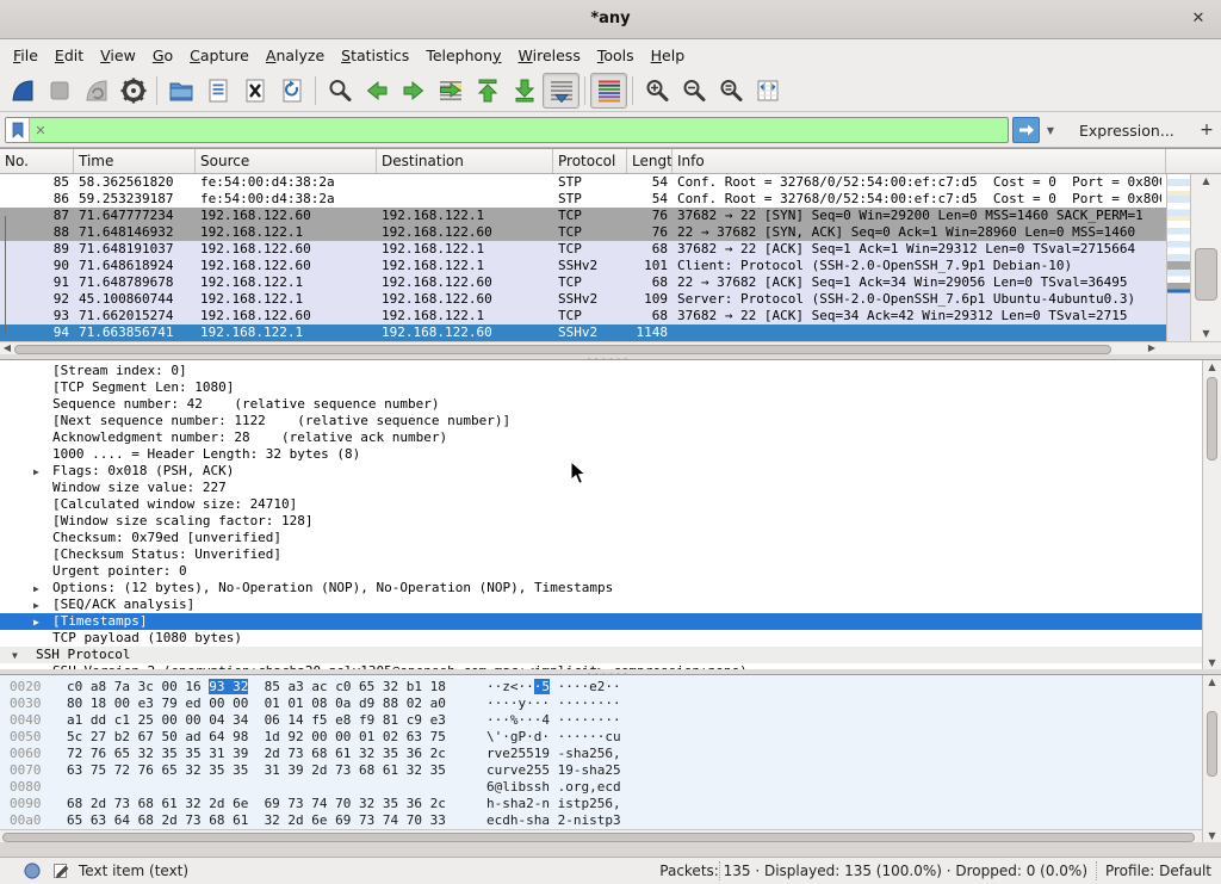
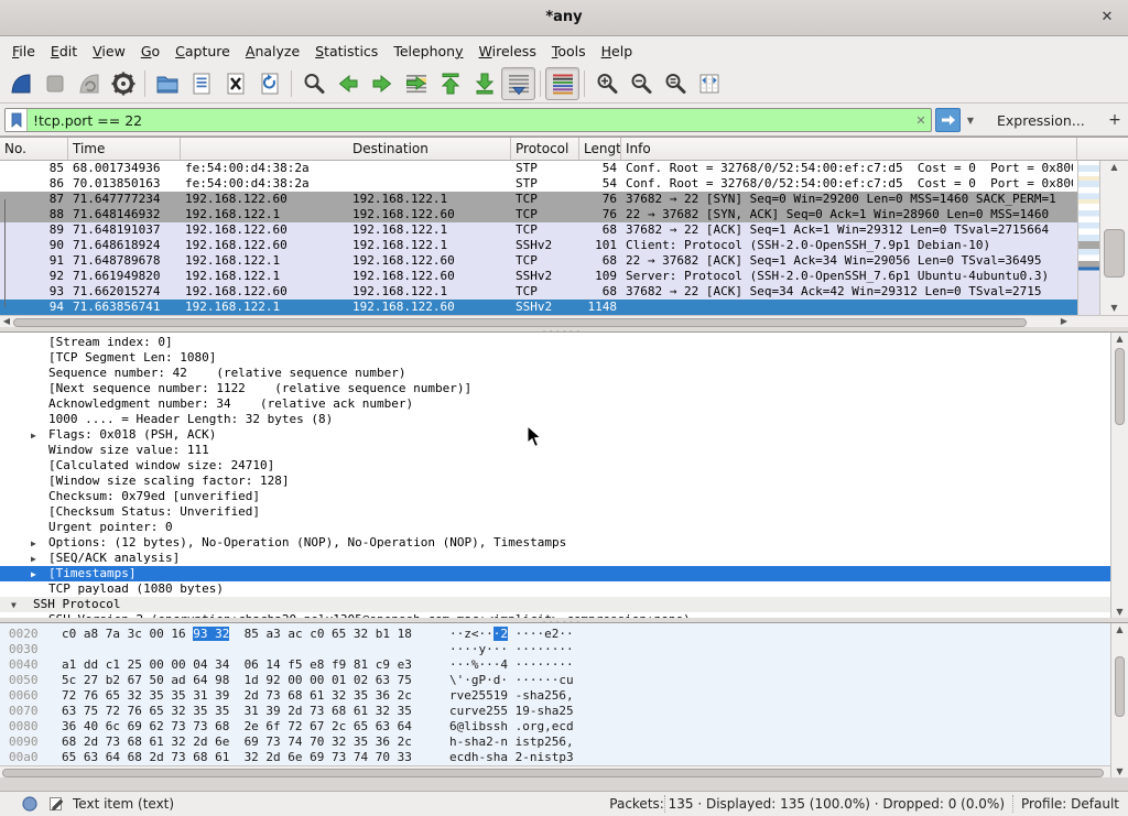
  *any
  ✕
  File
  Edit
  View
  Go
  Capture
  Analyze
  Statistics
  Telephony
  Wireless
  Tools
  Help
+ !tcp.port == 22
  ✕
  ▼
  Expression...
  +
  No.
  Time
- Source
  Destination
  Protocol
  Lengt
  Info
  85
- 58.362561820
+ 68.001734936
  fe:54:00:d4:38:2a
  STP
  54
  Conf. Root = 32768/0/52:54:00:ef:c7:d5 Cost = 0 Port = 0x80
  86
- 59.253239187
+ 70.013850163
  fe:54:00:d4:38:2a
  STP
  54
  Conf. Root = 32768/0/52:54:00:ef:c7:d5 Cost = 0 Port = 0x80
  87
  71.647777234
  192.168.122.60
  192.168.122.1
  TCP
  76
  37682 → 22 [SYN] Seq=0 Win=29200 Len=0 MSS=1460 SACK_PERM=1
  88
  71.648146932
  192.168.122.1
  192.168.122.60
  TCP
  76
  22 → 37682 [SYN, ACK] Seq=0 Ack=1 Win=28960 Len=0 MSS=1460
  89
  71.648191037
  192.168.122.60
  192.168.122.1
  TCP
  68
  37682 → 22 [ACK] Seq=1 Ack=1 Win=29312 Len=0 TSval=2715664
  90
  71.648618924
  192.168.122.60
  192.168.122.1
  SSHv2
  101
  Client: Protocol (SSH-2.0-OpenSSH_7.9p1 Debian-10)
  91
  71.648789678
  192.168.122.1
  192.168.122.60
  TCP
  68
  22 → 37682 [ACK] Seq=1 Ack=34 Win=29056 Len=0 TSval=36495
  92
- 45.100860744
+ 71.661949820
  192.168.122.1
  192.168.122.60
  SSHv2
  109
  Server: Protocol (SSH-2.0-OpenSSH_7.6p1 Ubuntu-4ubuntu0.3)
  93
  71.662015274
  192.168.122.60
  192.168.122.1
  TCP
  68
  37682 → 22 [ACK] Seq=34 Ack=42 Win=29312 Len=0 TSval=2715
  94
  71.663856741
  192.168.122.1
  192.168.122.60
  SSHv2
  1148
  ▲
  ▼
  ◀
  ▶
  [Stream index: 0]
  [TCP Segment Len: 1080]
  Sequence number: 42 (relative sequence number)
  [Next sequence number: 1122 (relative sequence number)]
- Acknowledgment number: 28 (relative ack number)
+ Acknowledgment number: 34 (relative ack number)
  1000 .... = Header Length: 32 bytes (8)
  ▶
  Flags: 0x018 (PSH, ACK)
- Window size value: 227
+ Window size value: 111
  [Calculated window size: 24710]
  [Window size scaling factor: 128]
  Checksum: 0x79ed [unverified]
  [Checksum Status: Unverified]
  Urgent pointer: 0
  ▶
  Options: (12 bytes), No-Operation (NOP), No-Operation (NOP), Timestamps
  ▶
  [SEQ/ACK analysis]
  ▶
  [Timestamps]
  TCP payload (1080 bytes)
  ▼
  SSH Protocol
  ▲
  ▼
  0020
  c0 a8 7a 3c 00 16 93 32 85 a3 ac c0 65 32 b1 18
- ··z<···5 ····e2··
+ ··z<···2 ····e2··
  0030
- 80 18 00 e3 79 ed 00 00 01 01 08 0a d9 88 02 a0
  ····y··· ········
  0040
  a1 dd c1 25 00 00 04 34 06 14 f5 e8 f9 81 c9 e3
  ···%···4 ········
  0050
  5c 27 b2 67 50 ad 64 98 1d 92 00 00 01 02 63 75
  \'·gP·d· ······cu
  0060
  72 76 65 32 35 35 31 39 2d 73 68 61 32 35 36 2c
  rve25519 -sha256,
  0070
  63 75 72 76 65 32 35 35 31 39 2d 73 68 61 32 35
  curve255 19-sha25
  0080
+ 36 40 6c 69 62 73 73 68 2e 6f 72 67 2c 65 63 64
  6@libssh .org,ecd
  0090
  68 2d 73 68 61 32 2d 6e 69 73 74 70 32 35 36 2c
  h-sha2-n istp256,
  00a0
  65 63 64 68 2d 73 68 61 32 2d 6e 69 73 74 70 33
  ecdh-sha 2-nistp3
  ▲
  ▼
  Text item (text)
  Packets: 135 · Displayed: 135 (100.0%) · Dropped: 0 (0.0%)
  Profile: Default
